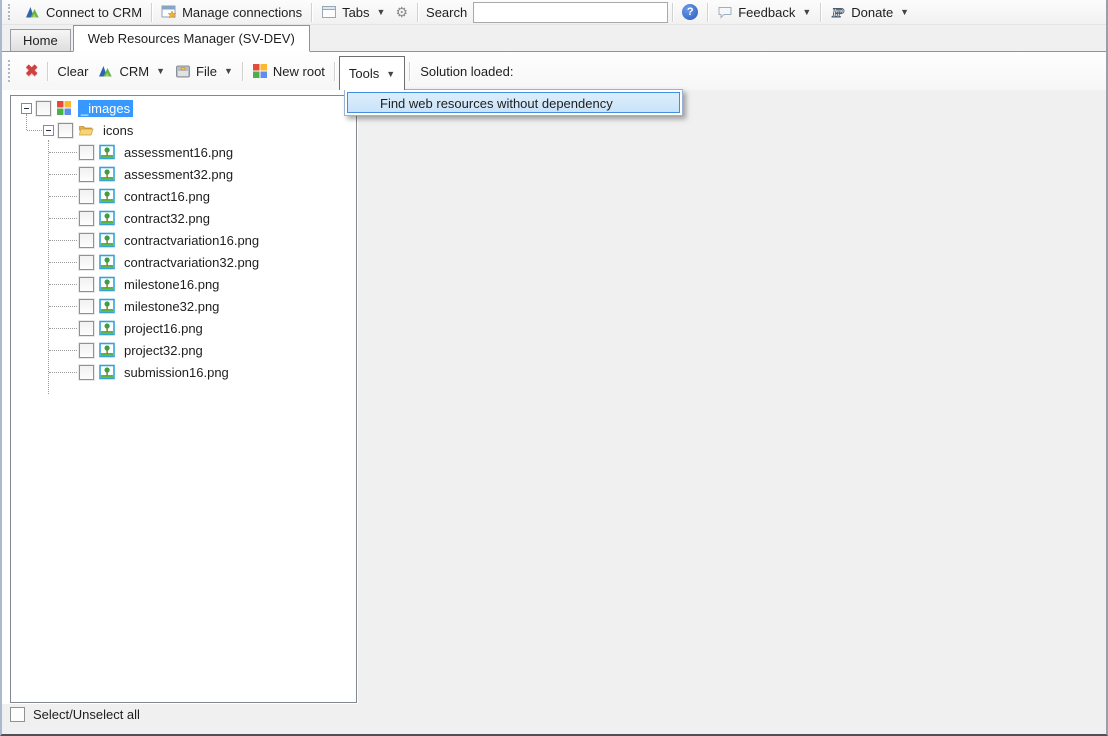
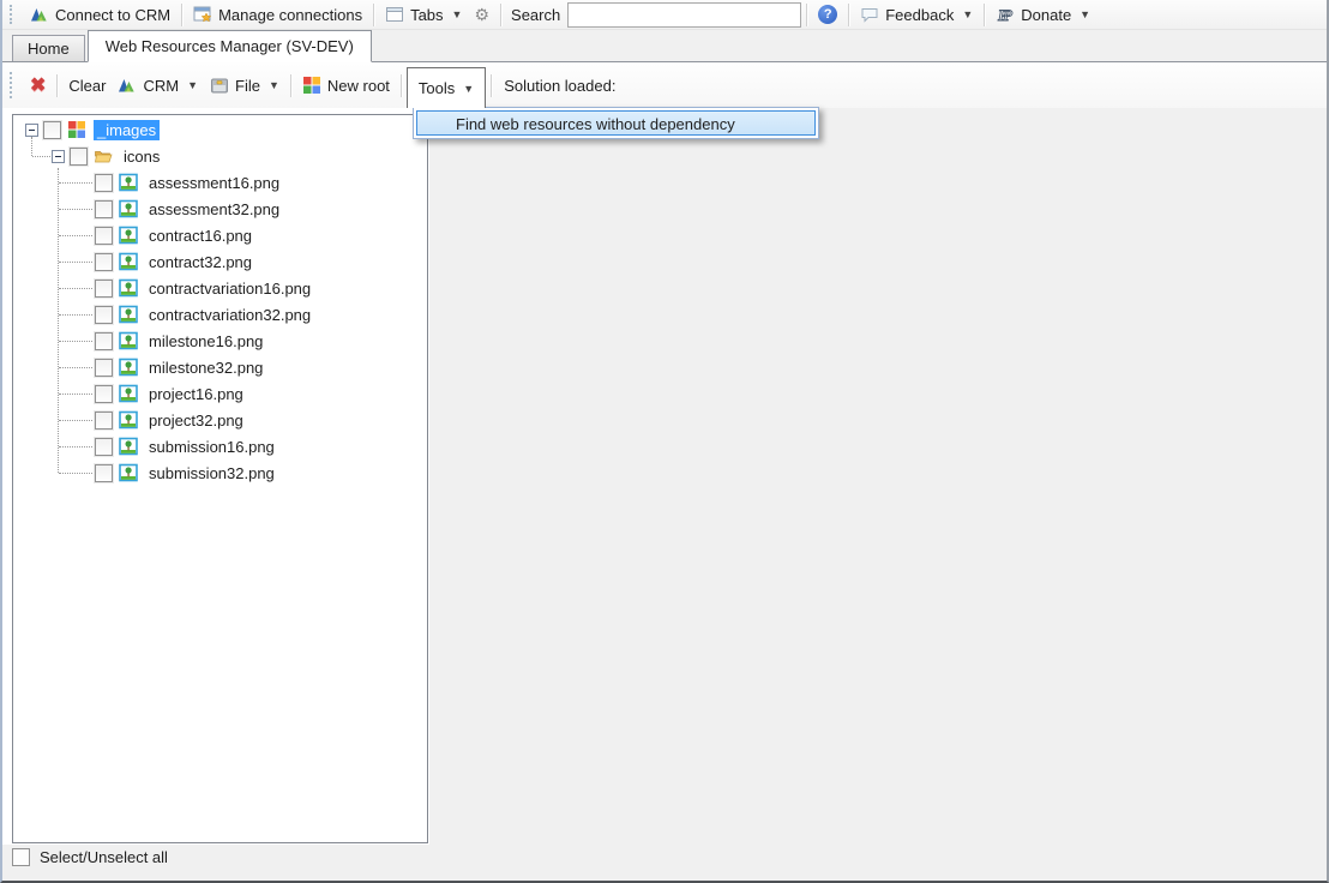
  Connect to CRM
  Manage connections
  Tabs
  ▼
  ⚙
  Search
  ?
  Feedback
  ▼
  P
  P
  Donate
  ▼
  Home
  Web Resources Manager (SV-DEV)
  ✖
  Clear
  CRM
  ▼
  File
  ▼
  New root
  Tools
  ▼
  Solution loaded:
  Find web resources without dependency
  _images
  icons
  assessment16.png
  assessment32.png
  contract16.png
  contract32.png
  contractvariation16.png
  contractvariation32.png
  milestone16.png
  milestone32.png
  project16.png
  project32.png
  submission16.png
+ submission32.png
  Select/Unselect all
